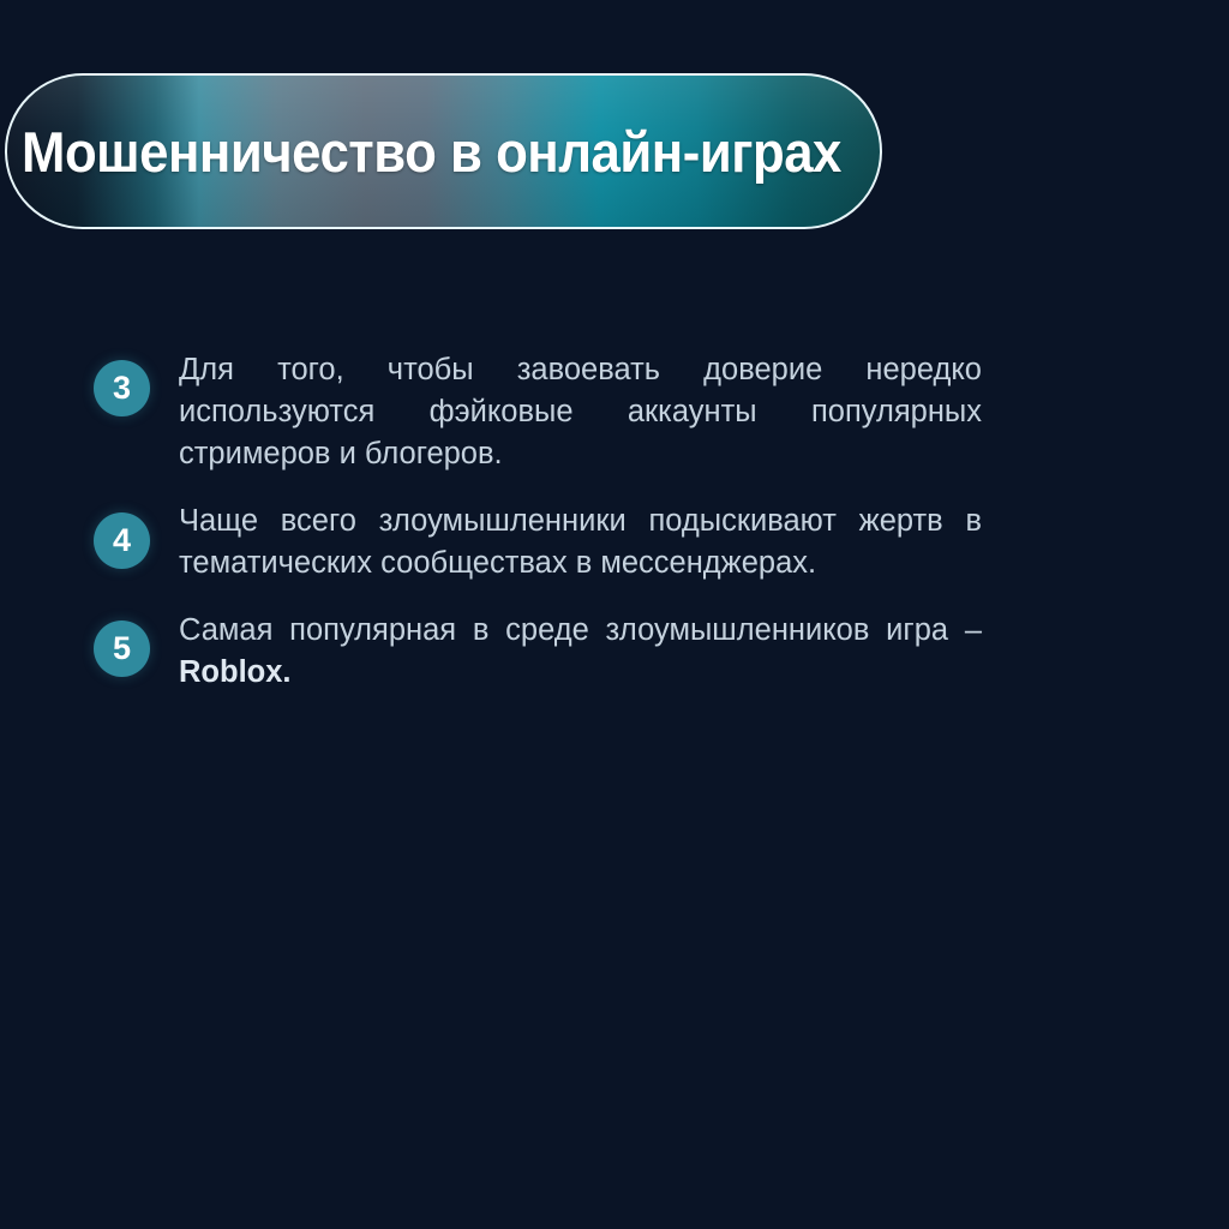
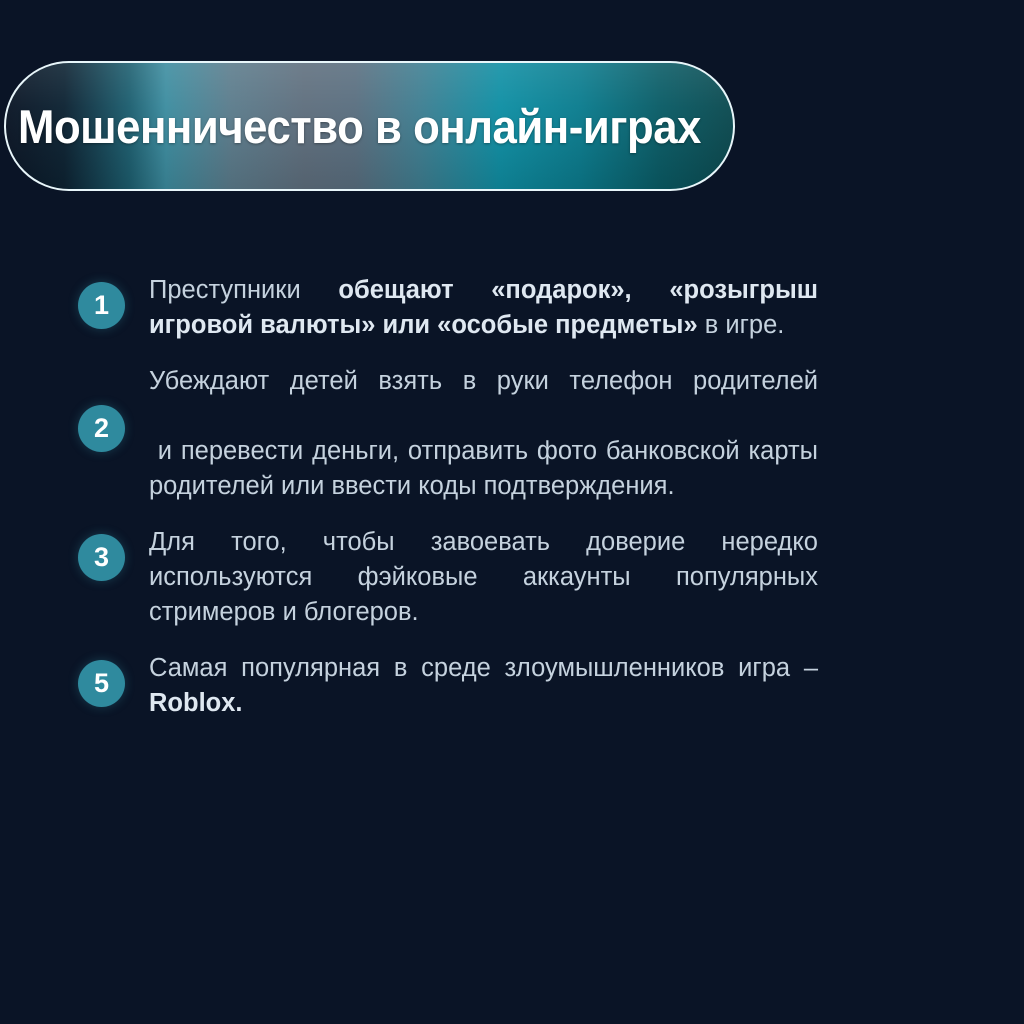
  Мошенничество в онлайн-играх
+ 1
+ Преступники обещают «подарок», «розыгрыш игровой валюты» или «особые предметы» в игре.
+ 2
+ Убеждают детей взять в руки телефон родителей и перевести деньги, отправить фото банковской карты родителей или ввести коды подтверждения.
  3
  Для того, чтобы завоевать доверие нередко используются фэйковые аккаунты популярных стримеров и блогеров.
- 4
- Чаще всего злоумышленники подыскивают жертв в тематических сообществах в мессенджерах.
  5
  Самая популярная в среде злоумышленников игра – Roblox.
